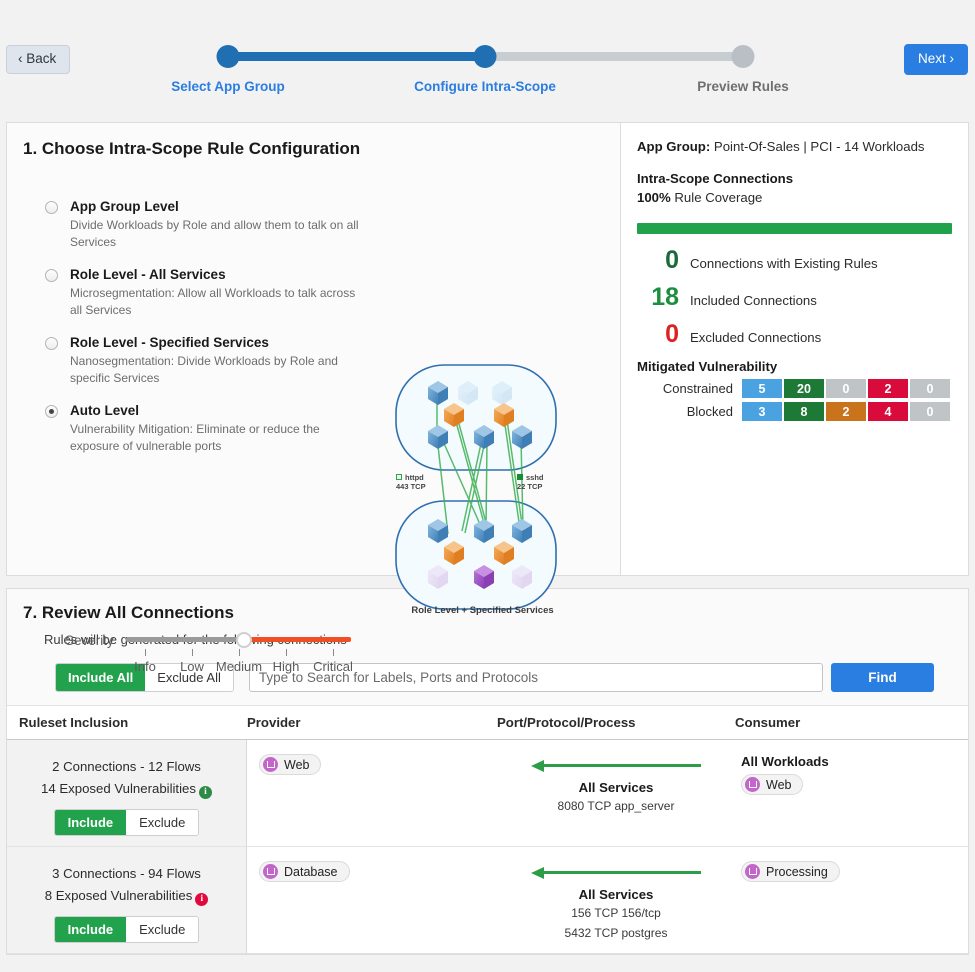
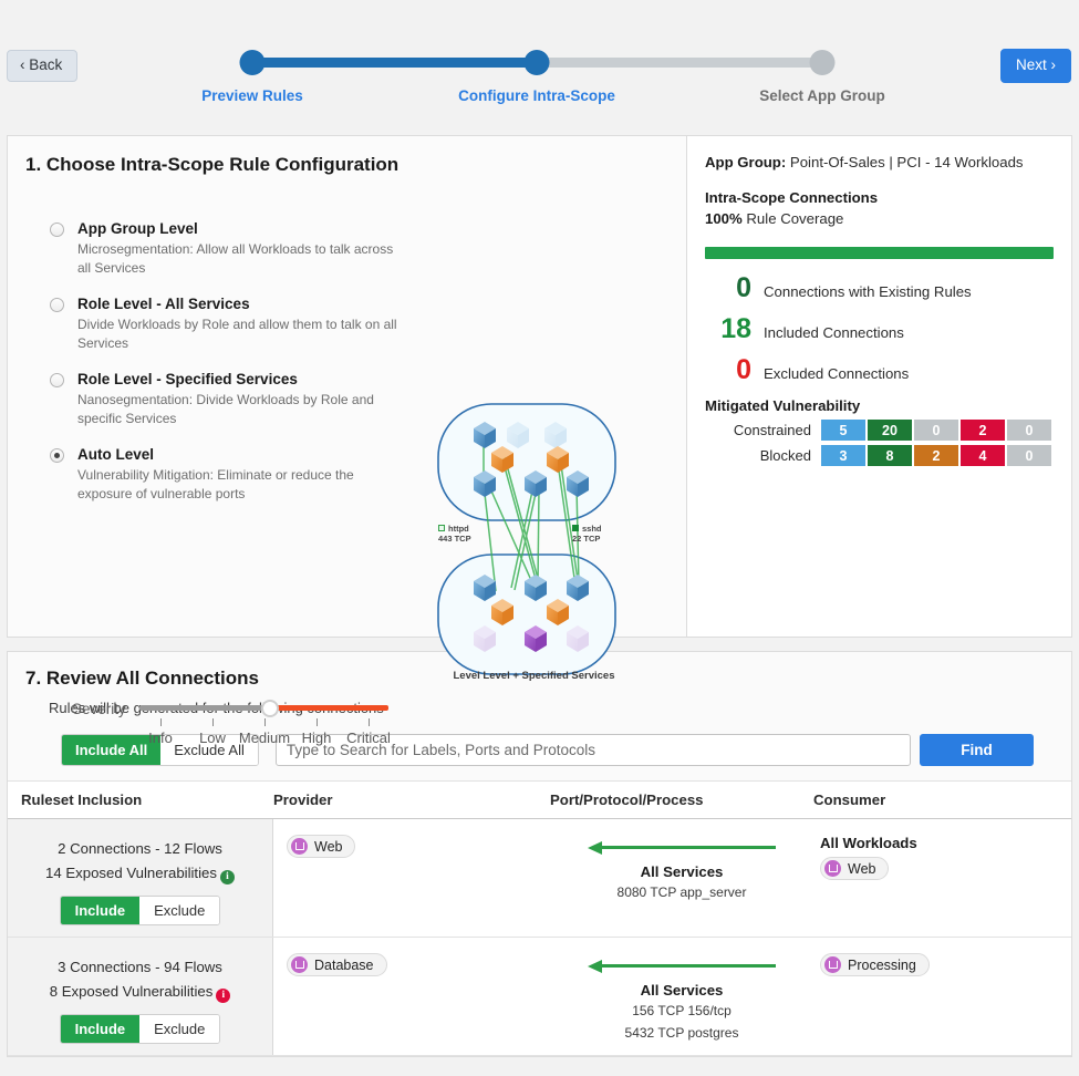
  ‹ Back
  Next ›
- Select App Group
+ Preview Rules
  Configure Intra-Scope
- Preview Rules
+ Select App Group
  1. Choose Intra-Scope Rule Configuration
  App Group Level
- Divide Workloads by Role and allow them to talk on all Services
+ Microsegmentation: Allow all Workloads to talk across all Services
  Role Level - All Services
- Microsegmentation: Allow all Workloads to talk across all Services
+ Divide Workloads by Role and allow them to talk on all Services
  Role Level - Specified Services
  Nanosegmentation: Divide Workloads by Role and specific Services
  Auto Level
  Vulnerability Mitigation: Eliminate or reduce the exposure of vulnerable ports
  Severity
  Info
  Low
  Medium
  High
  Critical
  httpd
  443 TCP
  sshd
  22 TCP
- Role Level + Specified Services
+ Level Level + Specified Services
  App Group: Point-Of-Sales | PCI - 14 Workloads
  Intra-Scope Connections
  100% Rule Coverage
  0
  Connections with Existing Rules
  18
  Included Connections
  0
  Excluded Connections
  Mitigated Vulnerability
  Constrained
  5
  20
  0
  2
  0
  Blocked
  3
  8
  2
  4
  0
  7. Review All Connections
  Include All
  Exclude All
  Type to Search for Labels, Ports and Protocols
  Find
  Ruleset Inclusion
  Provider
  Port/Protocol/Process
  Consumer
  2 Connections - 12 Flows
  14 Exposed Vulnerabilities i
  Include
  Exclude
  Web
  All Services
  8080 TCP app_server
  All Workloads
  Web
  3 Connections - 94 Flows
  8 Exposed Vulnerabilities i
  Include
  Exclude
  Database
  All Services
  156 TCP 156/tcp
  5432 TCP postgres
  Processing
